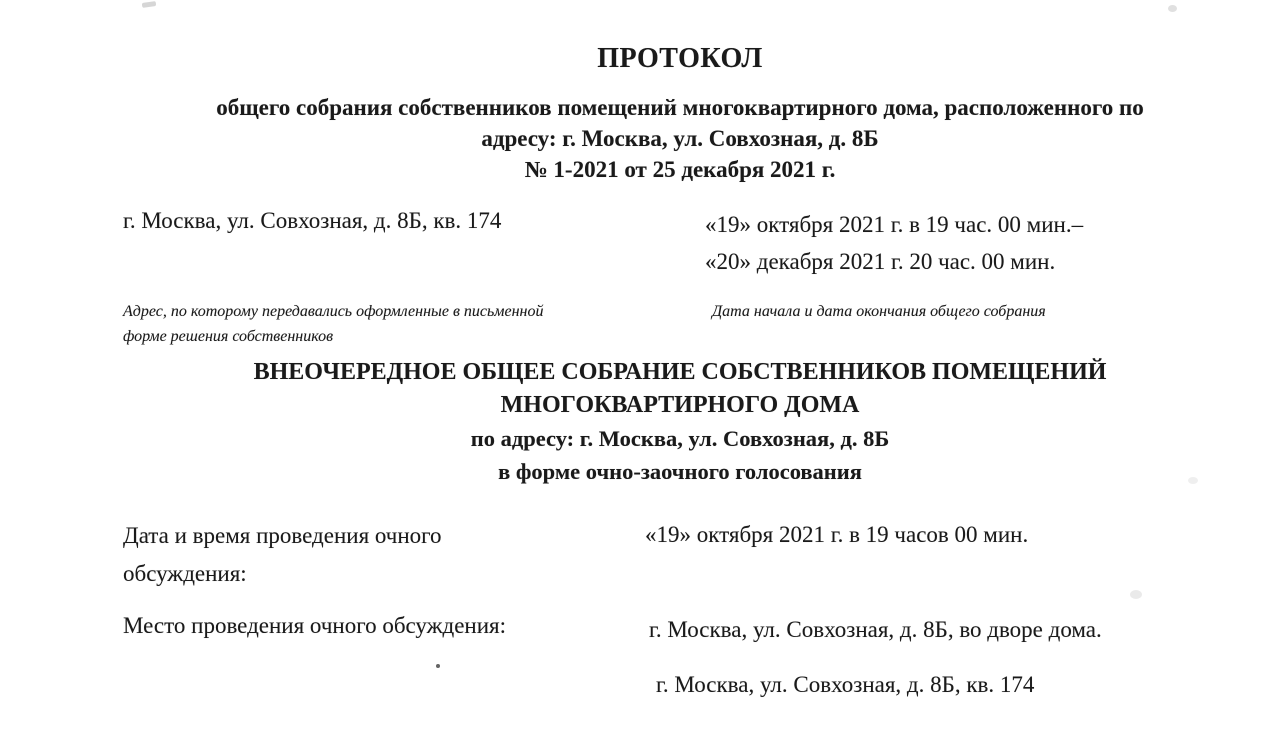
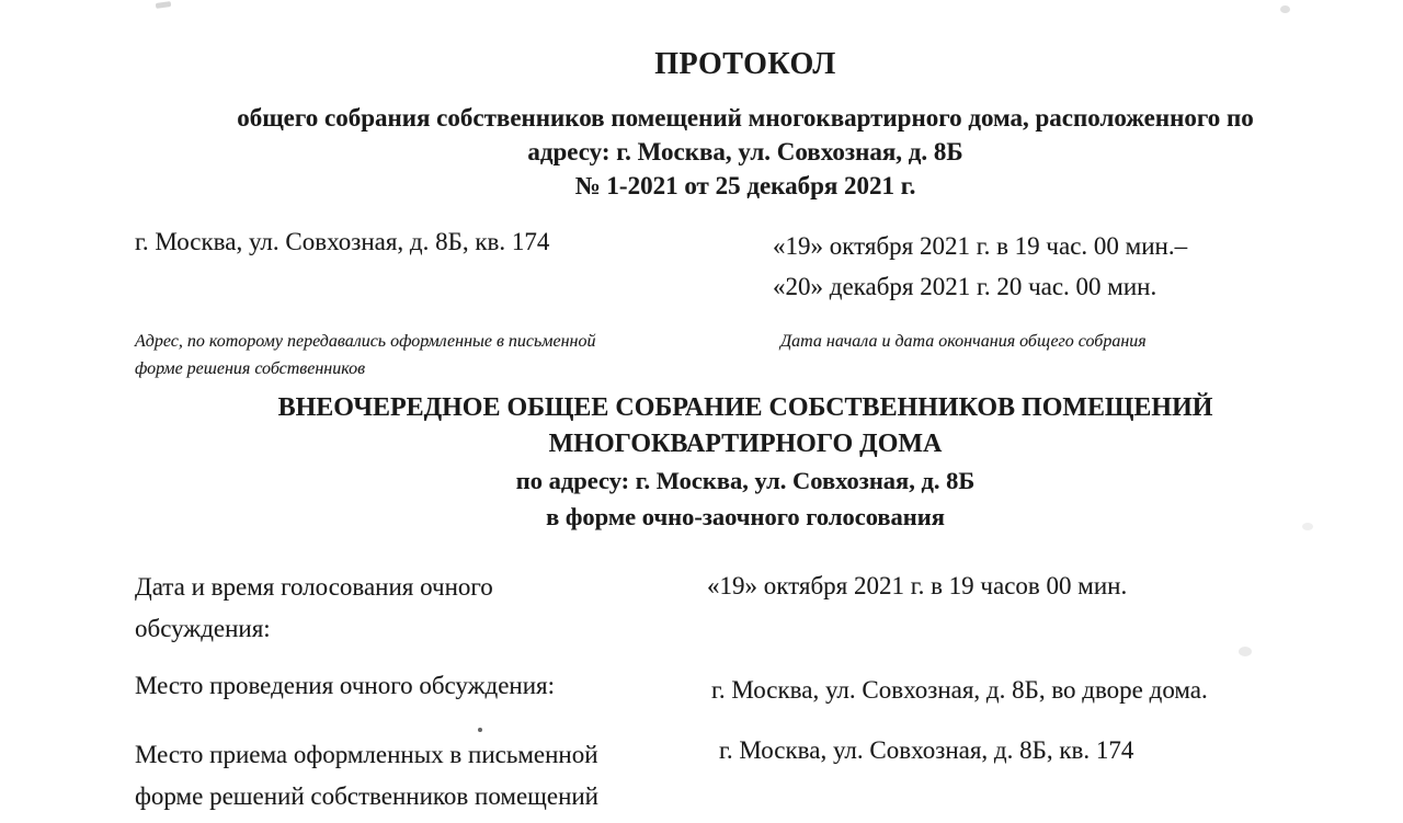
  ПРОТОКОЛ
  общего собрания собственников помещений многоквартирного дома, расположенного по
  адресу: г. Москва, ул. Совхозная, д. 8Б
  № 1-2021 от 25 декабря 2021 г.
  г. Москва, ул. Совхозная, д. 8Б, кв. 174
  «19» октября 2021 г. в 19 час. 00 мин.–
  «20» декабря 2021 г. 20 час. 00 мин.
  Адрес, по которому передавались оформленные в письменной
  форме решения собственников
  Дата начала и дата окончания общего собрания
  ВНЕОЧЕРЕДНОЕ ОБЩЕЕ СОБРАНИЕ СОБСТВЕННИКОВ ПОМЕЩЕНИЙ
  МНОГОКВАРТИРНОГО ДОМА
  по адресу: г. Москва, ул. Совхозная, д. 8Б
  в форме очно-заочного голосования
- Дата и время проведения очного
+ Дата и время голосования очного
  обсуждения:
  «19» октября 2021 г. в 19 часов 00 мин.
  Место проведения очного обсуждения:
  г. Москва, ул. Совхозная, д. 8Б, во дворе дома.
+ Место приема оформленных в письменной
+ форме решений собственников помещений
  г. Москва, ул. Совхозная, д. 8Б, кв. 174
